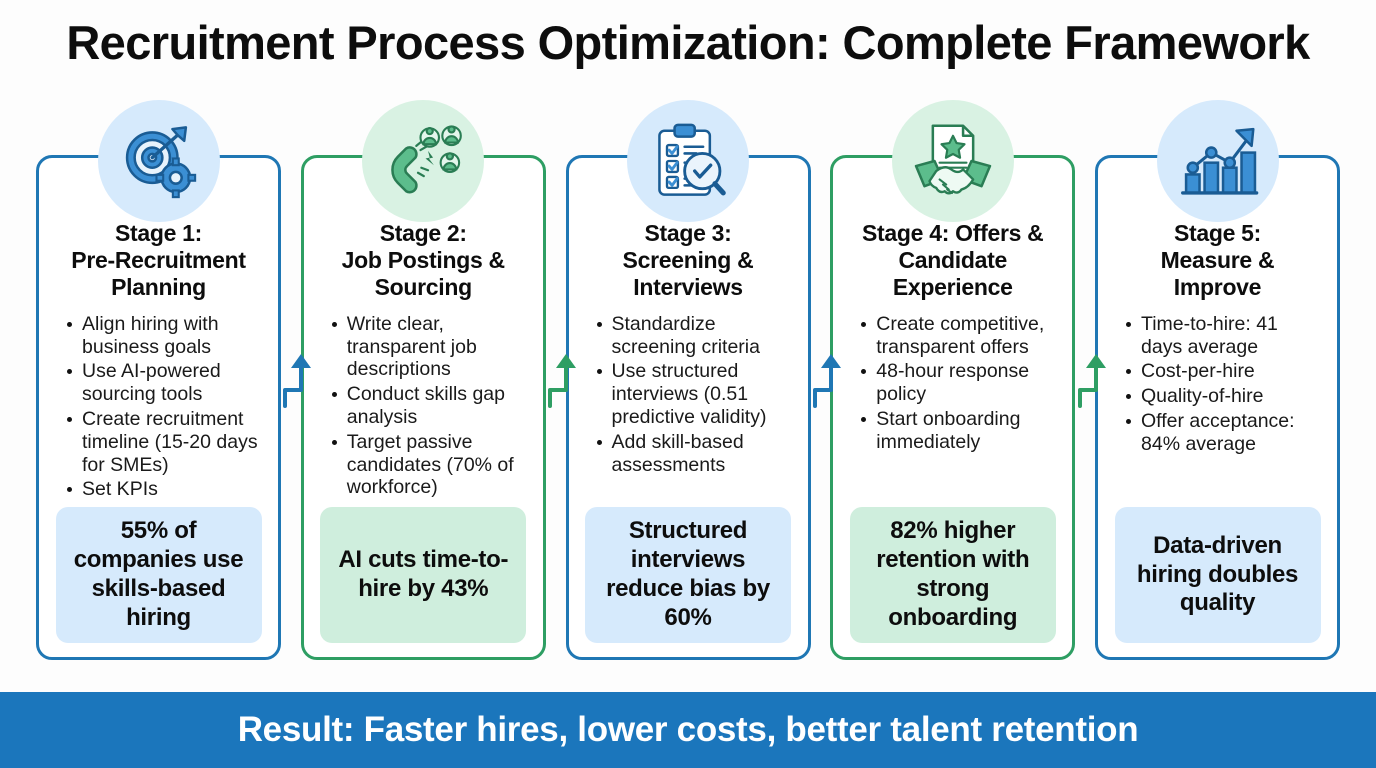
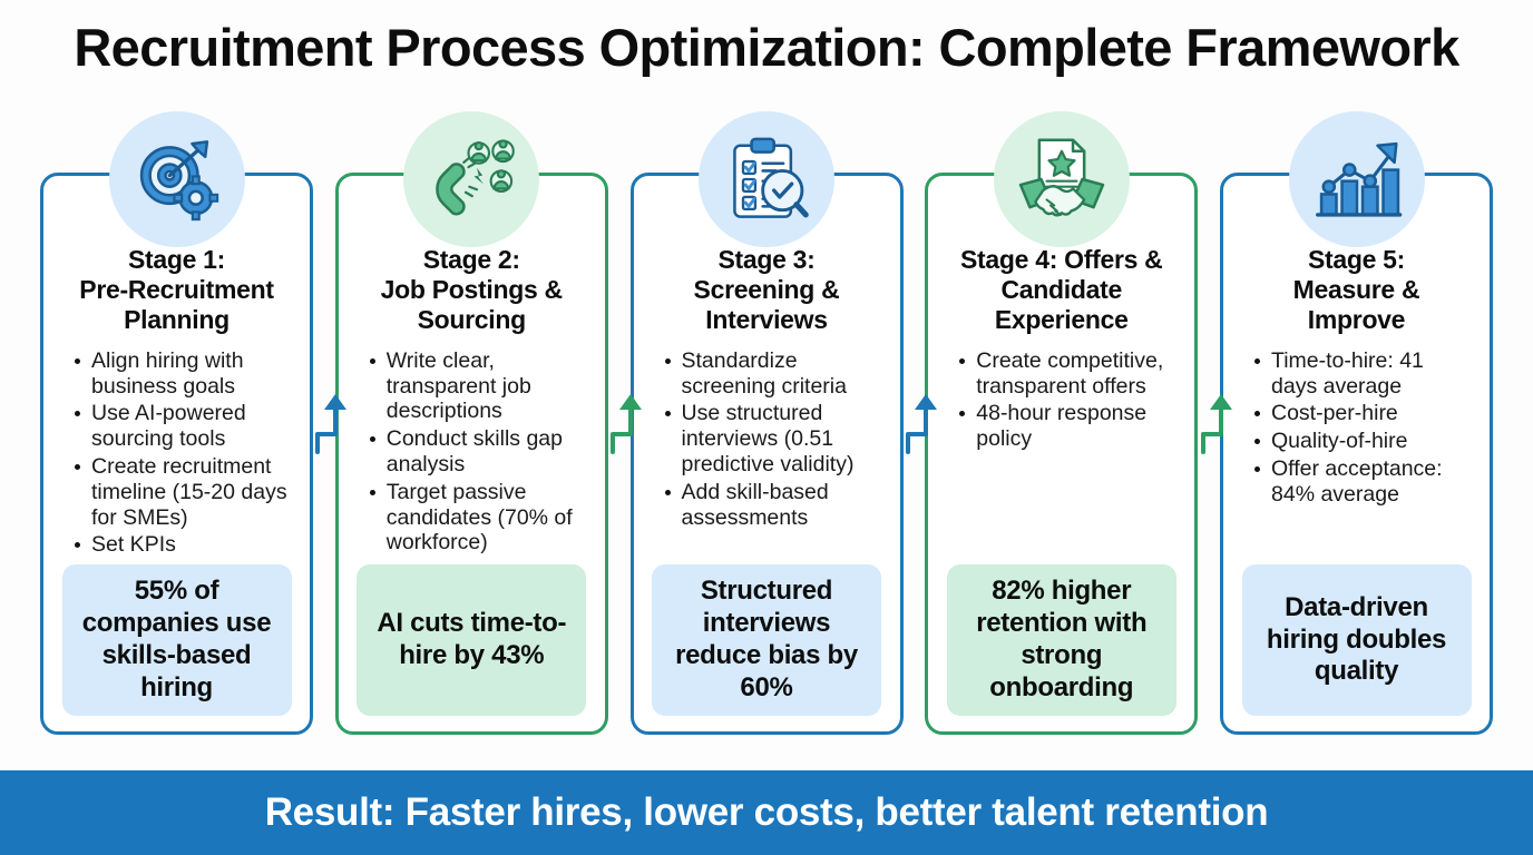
  Recruitment Process Optimization: Complete Framework
  Stage 1:
  Pre-Recruitment
  Planning
  Align hiring with business goals
  Use AI-powered sourcing tools
  Create recruitment timeline (15-20 days for SMEs)
  Set KPIs
  55% of companies use skills-based hiring
  Stage 2:
  Job Postings &
  Sourcing
  Write clear, transparent job descriptions
  Conduct skills gap analysis
  Target passive candidates (70% of workforce)
  AI cuts time-to-hire by 43%
  Stage 3:
  Screening &
  Interviews
  Standardize screening criteria
  Use structured interviews (0.51 predictive validity)
  Add skill-based assessments
  Structured interviews reduce bias by 60%
  Stage 4: Offers &
  Candidate
  Experience
  Create competitive, transparent offers
  48-hour response policy
- Start onboarding immediately
  82% higher retention with strong onboarding
  Stage 5:
  Measure &
  Improve
  Time-to-hire: 41 days average
  Cost-per-hire
  Quality-of-hire
  Offer acceptance: 84% average
  Data-driven hiring doubles quality
  Result: Faster hires, lower costs, better talent retention
